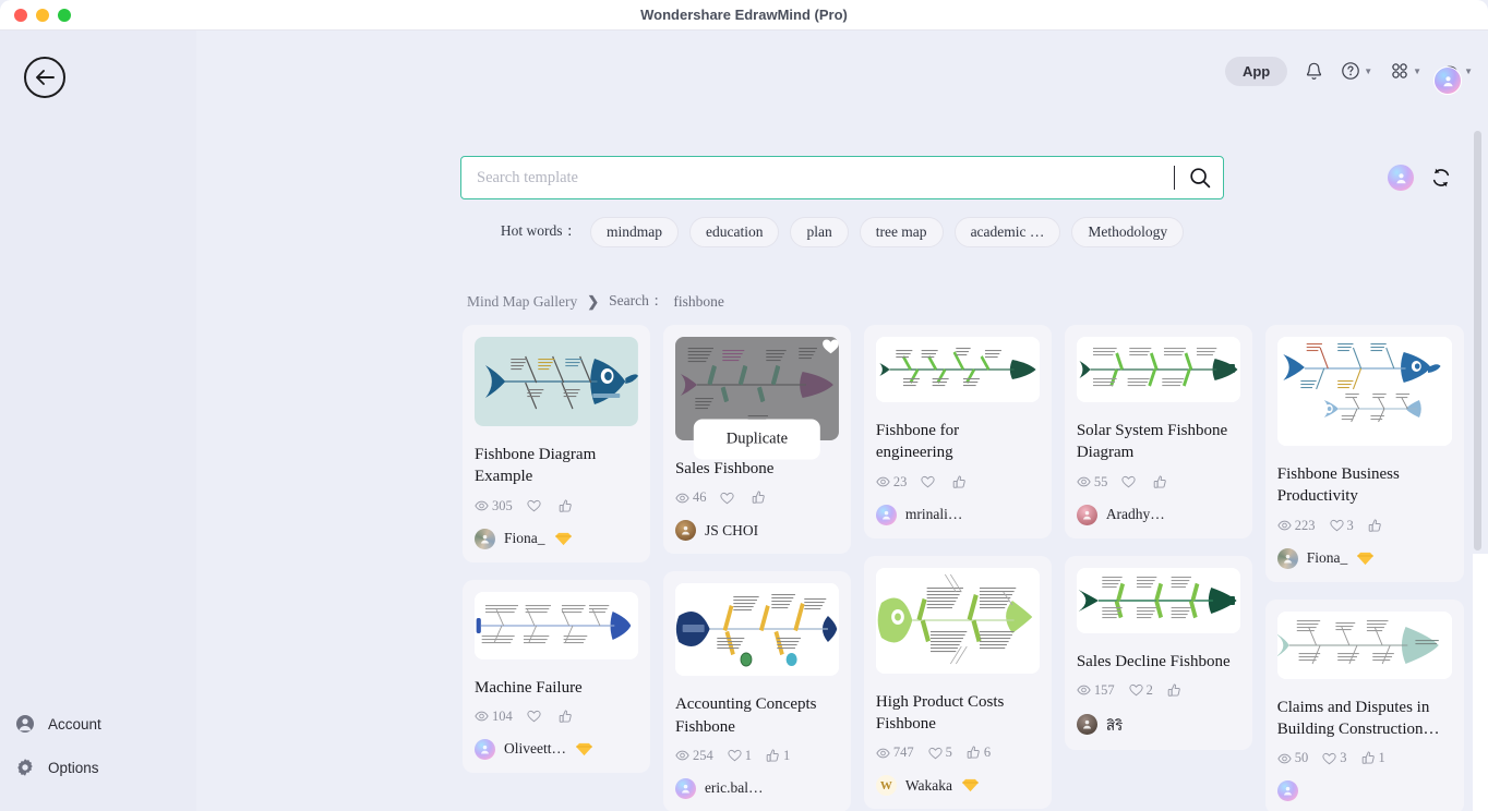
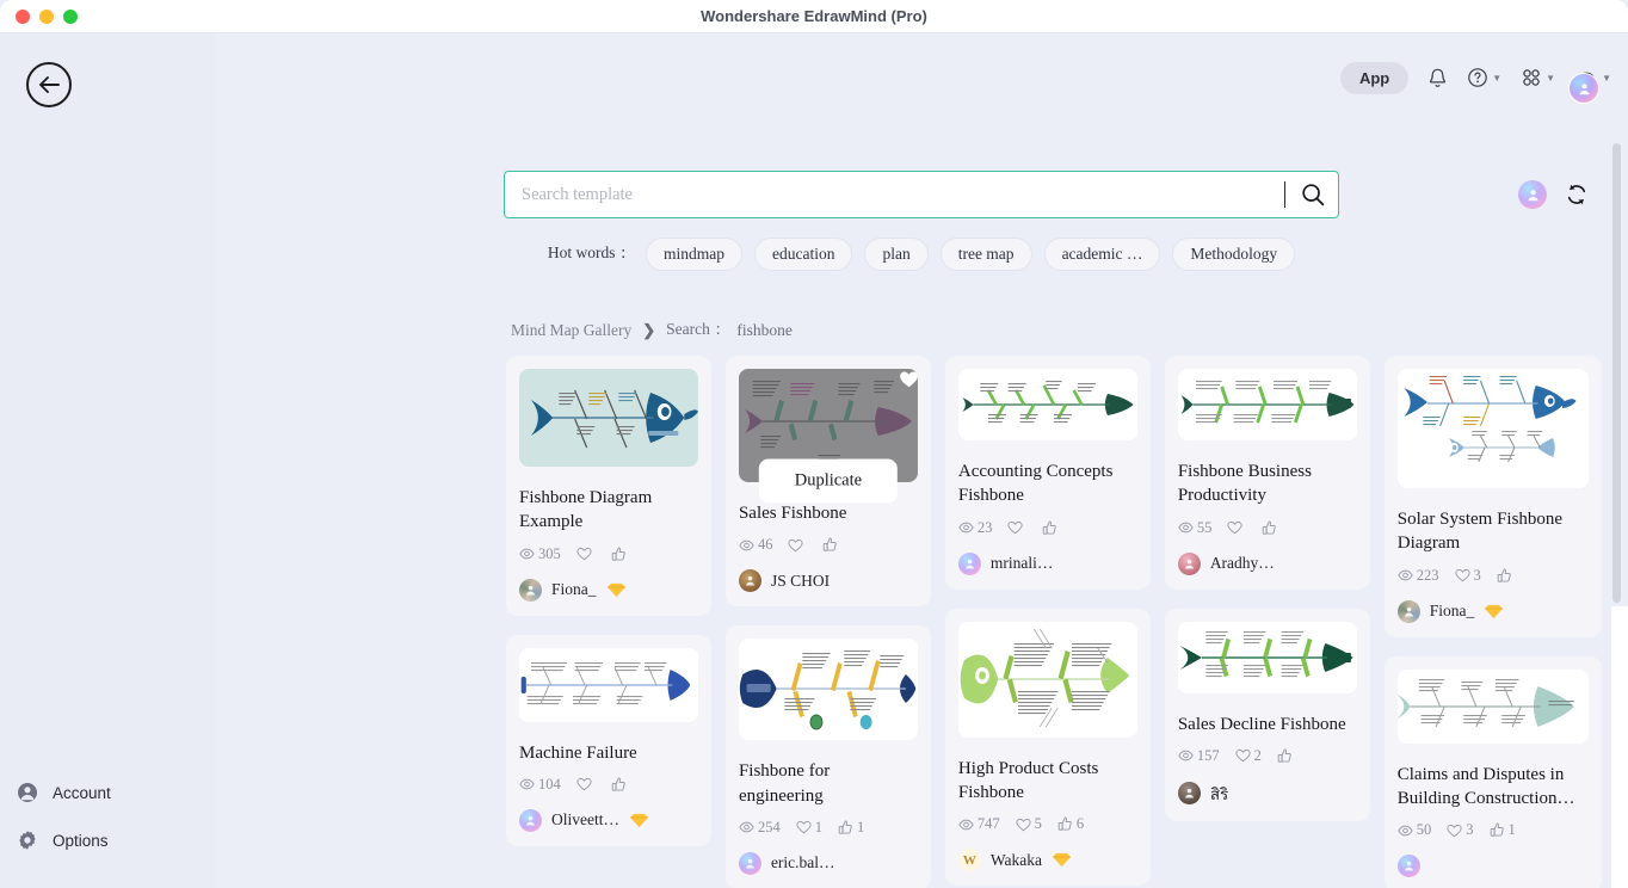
  Wondershare EdrawMind (Pro)
  Account
  Options
  App
  ▼
  ▼
  ▼
  Search template
  Hot words：
  mindmap
  education
  plan
  tree map
  academic …
  Methodology
  Mind Map Gallery
  ❯
  Search：
  fishbone
  Fishbone Diagram Example
  305
  Fiona_
  Machine Failure
  104
  Oliveett…
  Duplicate
  Sales Fishbone
  46
  JS CHOI
- Accounting Concepts Fishbone
+ Fishbone for engineering
  254
  1
  1
  eric.bal…
- Fishbone for engineering
+ Accounting Concepts Fishbone
  23
  mrinali…
  High Product Costs Fishbone
  747
  5
  6
  W
  Wakaka
- Solar System Fishbone Diagram
+ Fishbone Business Productivity
  55
  Aradhy…
  Sales Decline Fishbone
  157
  2
  สิริ
- Fishbone Business Productivity
+ Solar System Fishbone Diagram
  223
  3
  Fiona_
  Claims and Disputes in Building Construction…
  50
  3
  1
